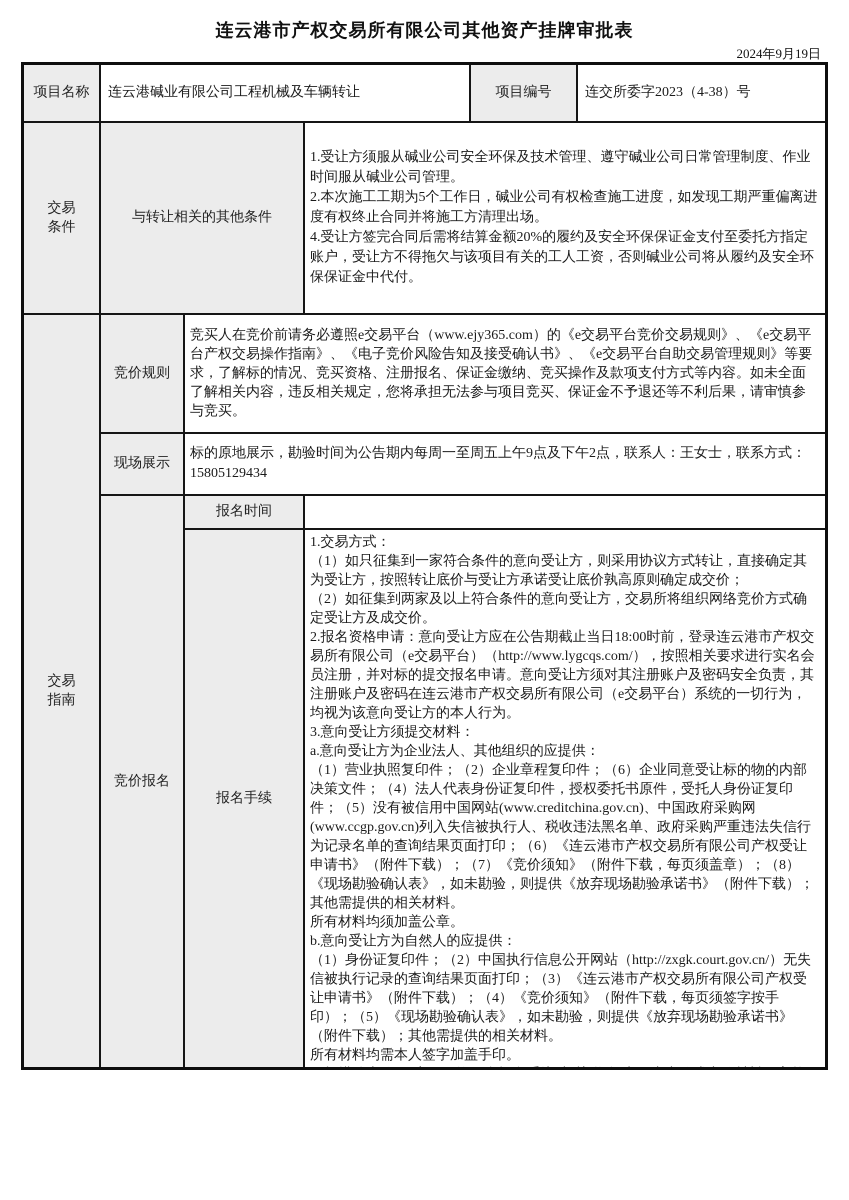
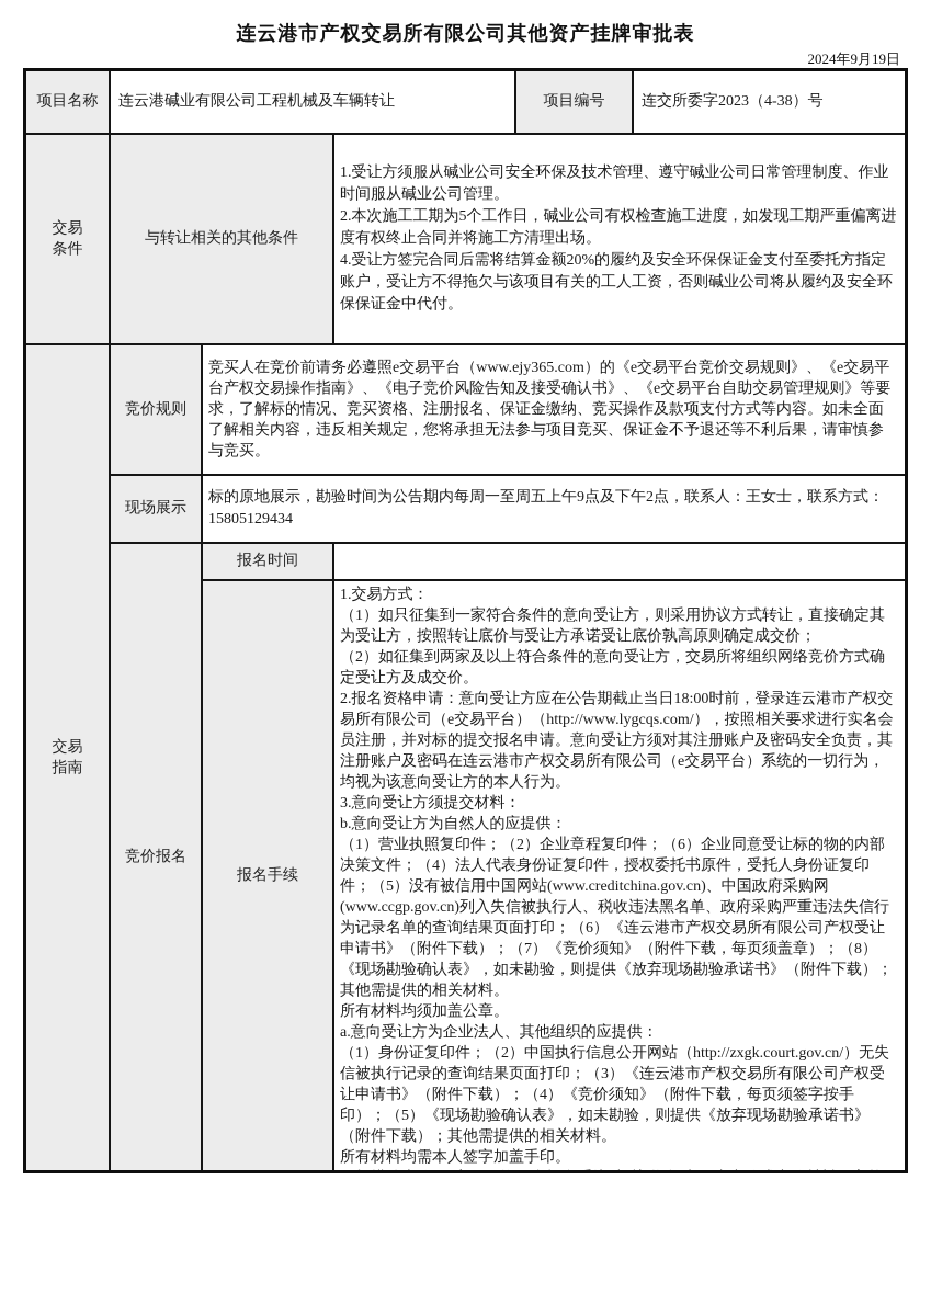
  连云港市产权交易所有限公司其他资产挂牌审批表
  2024年9月19日
  项目名称
  连云港碱业有限公司工程机械及车辆转让
  项目编号
  连交所委字2023（4-38）号
  交易条件
  与转让相关的其他条件
  1.受让方须服从碱业公司安全环保及技术管理、遵守碱业公司日常管理制度、作业时间服从碱业公司管理。
  2.本次施工工期为5个工作日，碱业公司有权检查施工进度，如发现工期严重偏离进度有权终止合同并将施工方清理出场。
  4.受让方签完合同后需将结算金额20%的履约及安全环保保证金支付至委托方指定账户，受让方不得拖欠与该项目有关的工人工资，否则碱业公司将从履约及安全环保保证金中代付。
  交易指南
  竞价规则
  竞买人在竞价前请务必遵照e交易平台（www.ejy365.com）的《e交易平台竞价交易规则》、《e交易平台产权交易操作指南》、《电子竞价风险告知及接受确认书》、《e交易平台自助交易管理规则》等要求，了解标的情况、竞买资格、注册报名、保证金缴纳、竞买操作及款项支付方式等内容。如未全面了解相关内容，违反相关规定，您将承担无法参与项目竞买、保证金不予退还等不利后果，请审慎参与竞买。
  现场展示
  标的原地展示，勘验时间为公告期内每周一至周五上午9点及下午2点，联系人：王女士，联系方式：15805129434
  竞价报名
  报名时间
  报名手续
  1.交易方式：
  （1）如只征集到一家符合条件的意向受让方，则采用协议方式转让，直接确定其为受让方，按照转让底价与受让方承诺受让底价孰高原则确定成交价；
  （2）如征集到两家及以上符合条件的意向受让方，交易所将组织网络竞价方式确定受让方及成交价。
  2.报名资格申请：意向受让方应在公告期截止当日18:00时前，登录连云港市产权交易所有限公司（e交易平台）（http://www.lygcqs.com/），按照相关要求进行实名会员注册，并对标的提交报名申请。意向受让方须对其注册账户及密码安全负责，其注册账户及密码在连云港市产权交易所有限公司（e交易平台）系统的一切行为，均视为该意向受让方的本人行为。
  3.意向受让方须提交材料：
- a.意向受让方为企业法人、其他组织的应提供：
+ b.意向受让方为自然人的应提供：
  （1）营业执照复印件；（2）企业章程复印件；（6）企业同意受让标的物的内部决策文件；（4）法人代表身份证复印件，授权委托书原件，受托人身份证复印件；（5）没有被信用中国网站(www.creditchina.gov.cn)、中国政府采购网(www.ccgp.gov.cn)列入失信被执行人、税收违法黑名单、政府采购严重违法失信行为记录名单的查询结果页面打印；（6）《连云港市产权交易所有限公司产权受让申请书》（附件下载）；（7）《竞价须知》（附件下载，每页须盖章）；（8）《现场勘验确认表》，如未勘验，则提供《放弃现场勘验承诺书》（附件下载）；其他需提供的相关材料。
  所有材料均须加盖公章。
- b.意向受让方为自然人的应提供：
+ a.意向受让方为企业法人、其他组织的应提供：
  （1）身份证复印件；（2）中国执行信息公开网站（http://zxgk.court.gov.cn/）无失信被执行记录的查询结果页面打印；（3）《连云港市产权交易所有限公司产权受让申请书》（附件下载）；（4）《竞价须知》（附件下载，每页须签字按手印）；（5）《现场勘验确认表》，如未勘验，则提供《放弃现场勘验承诺书》（附件下载）；其他需提供的相关材料。
  所有材料均需本人签字加盖手印。
